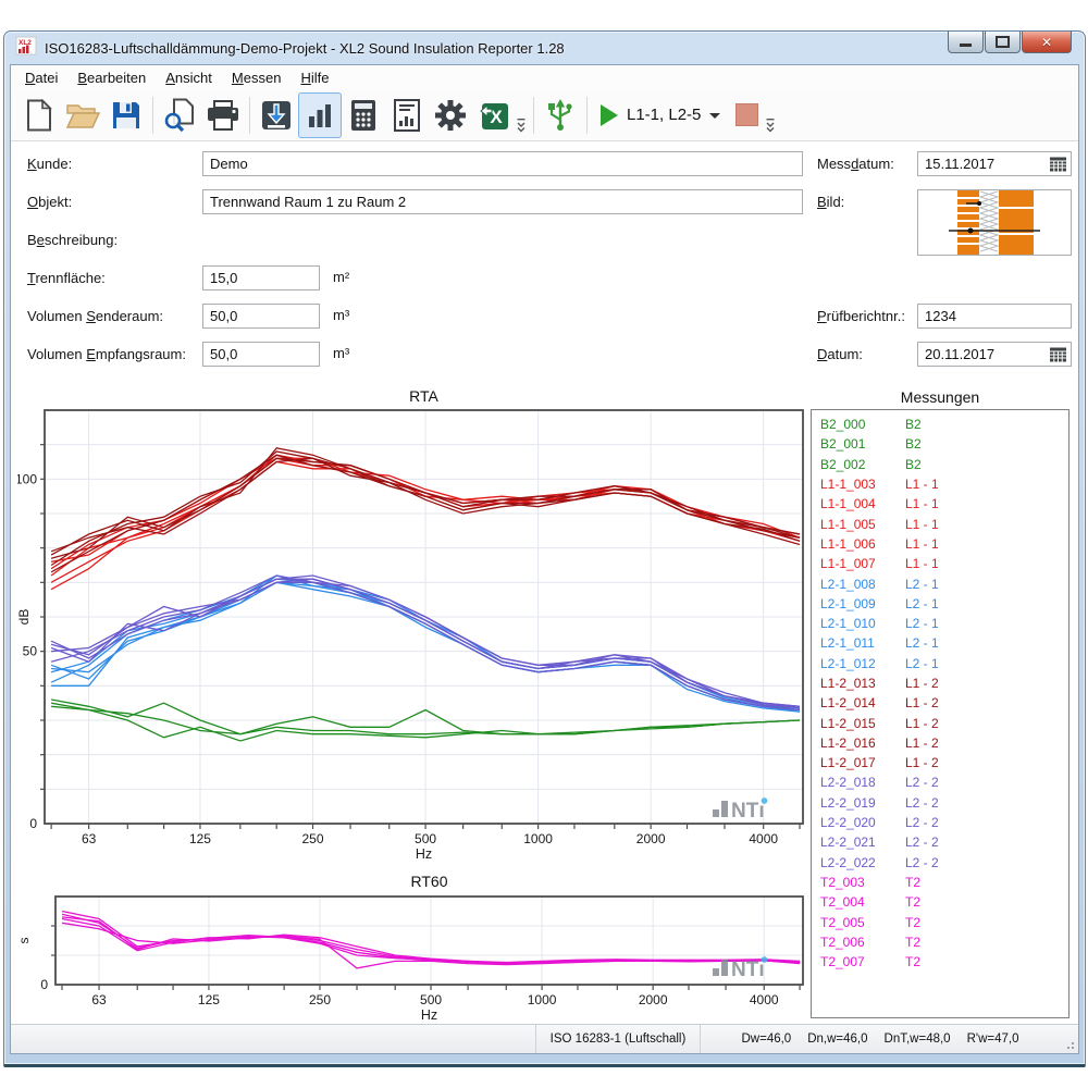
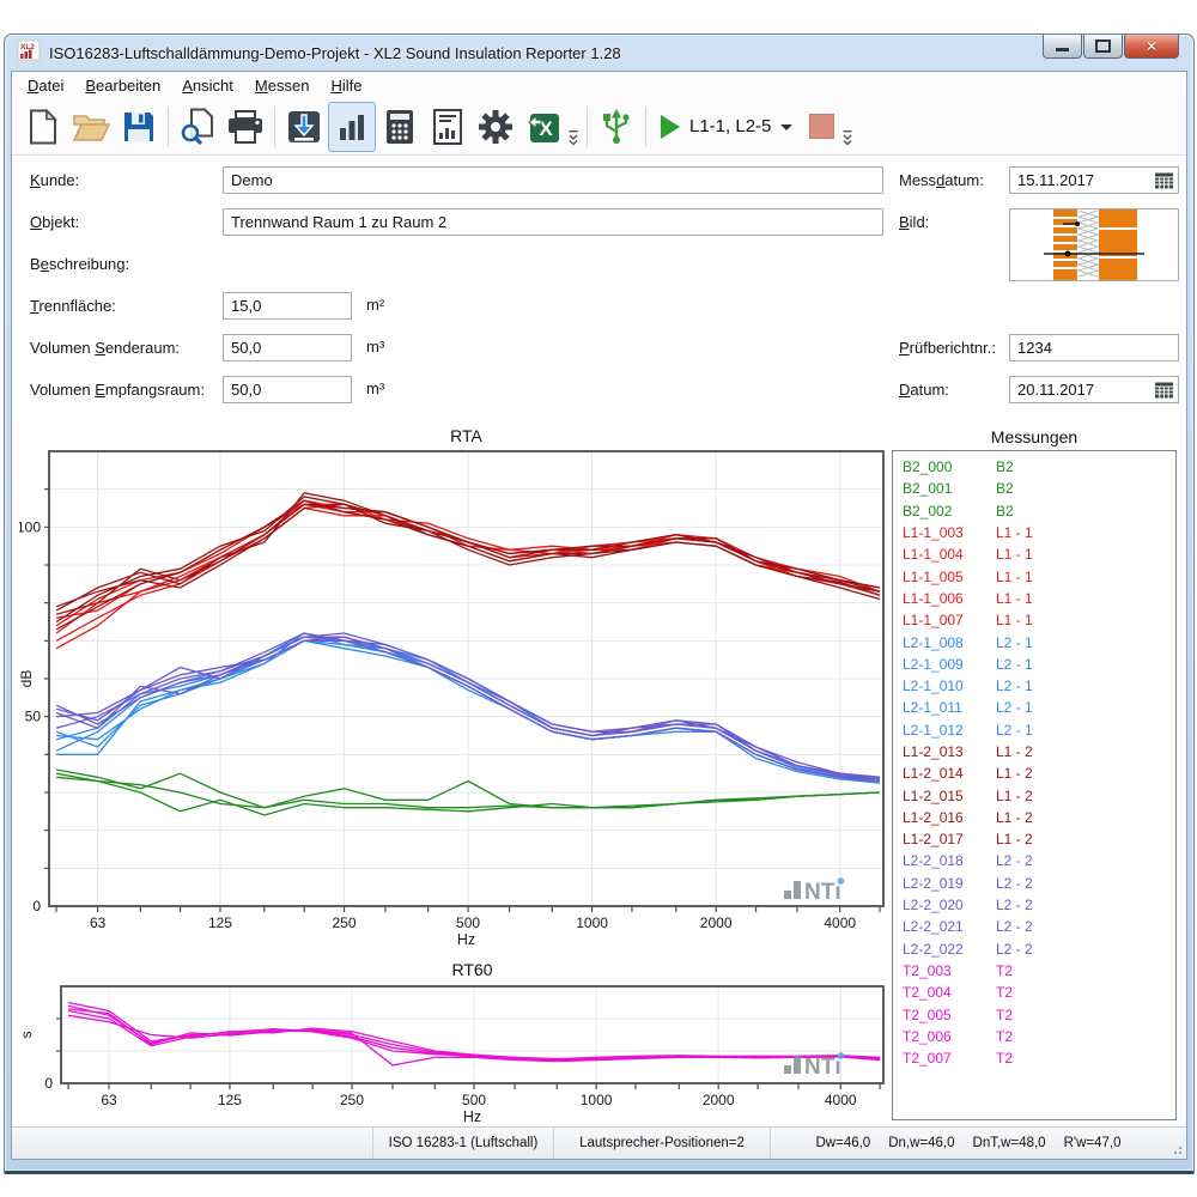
  ISO16283-Luftschalldämmung-Demo-Projekt - XL2 Sound Insulation Reporter 1.28
  ✕
  Datei
  Bearbeiten
  Ansicht
  Messen
  Hilfe
  X
  L1-1, L2-5
  Kunde:
  Demo
  Objekt:
  Trennwand Raum 1 zu Raum 2
  Beschreibung:
  Trennfläche:
  15,0
  m²
  Volumen Senderaum:
  50,0
  m³
  Volumen Empfangsraum:
  50,0
  m³
  Messdatum:
  15.11.2017
  Bild:
  Prüfberichtnr.:
  1234
  Datum:
  20.11.2017
  RTA
  0
  50
  100
  63
  125
  250
  500
  1000
  2000
  4000
  Hz
  NTı
  RT60
  0
  63
  125
  250
  500
  1000
  2000
  4000
  Hz
  NTı
  Messungen
  B2_000
  B2
  B2_001
  B2
  B2_002
  B2
  L1-1_003
  L1 - 1
  L1-1_004
  L1 - 1
  L1-1_005
  L1 - 1
  L1-1_006
  L1 - 1
  L1-1_007
  L1 - 1
  L2-1_008
  L2 - 1
  L2-1_009
  L2 - 1
  L2-1_010
  L2 - 1
  L2-1_011
  L2 - 1
  L2-1_012
  L2 - 1
  L1-2_013
  L1 - 2
  L1-2_014
  L1 - 2
  L1-2_015
  L1 - 2
  L1-2_016
  L1 - 2
  L1-2_017
  L1 - 2
  L2-2_018
  L2 - 2
  L2-2_019
  L2 - 2
  L2-2_020
  L2 - 2
  L2-2_021
  L2 - 2
  L2-2_022
  L2 - 2
  T2_003
  T2
  T2_004
  T2
  T2_005
  T2
  T2_006
  T2
  T2_007
  T2
  ISO 16283-1 (Luftschall)
+ Lautsprecher-Positionen=2
  Dw=46,0
  Dn,w=46,0
  DnT,w=48,0
  R'w=47,0
